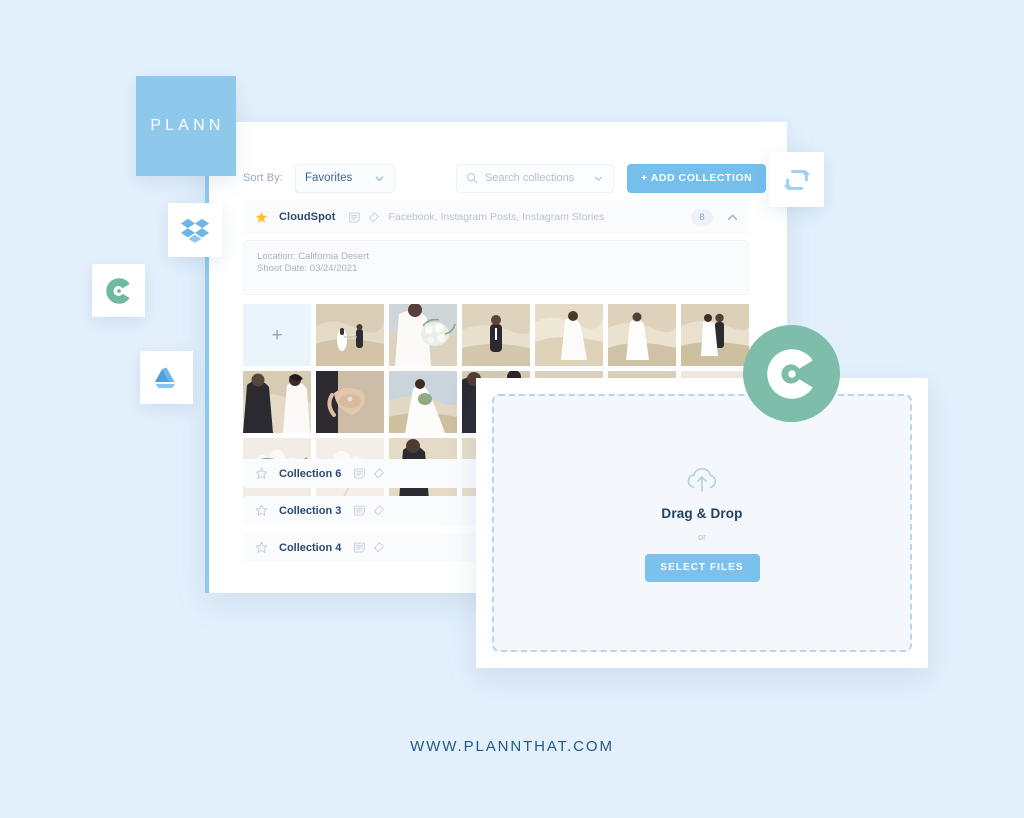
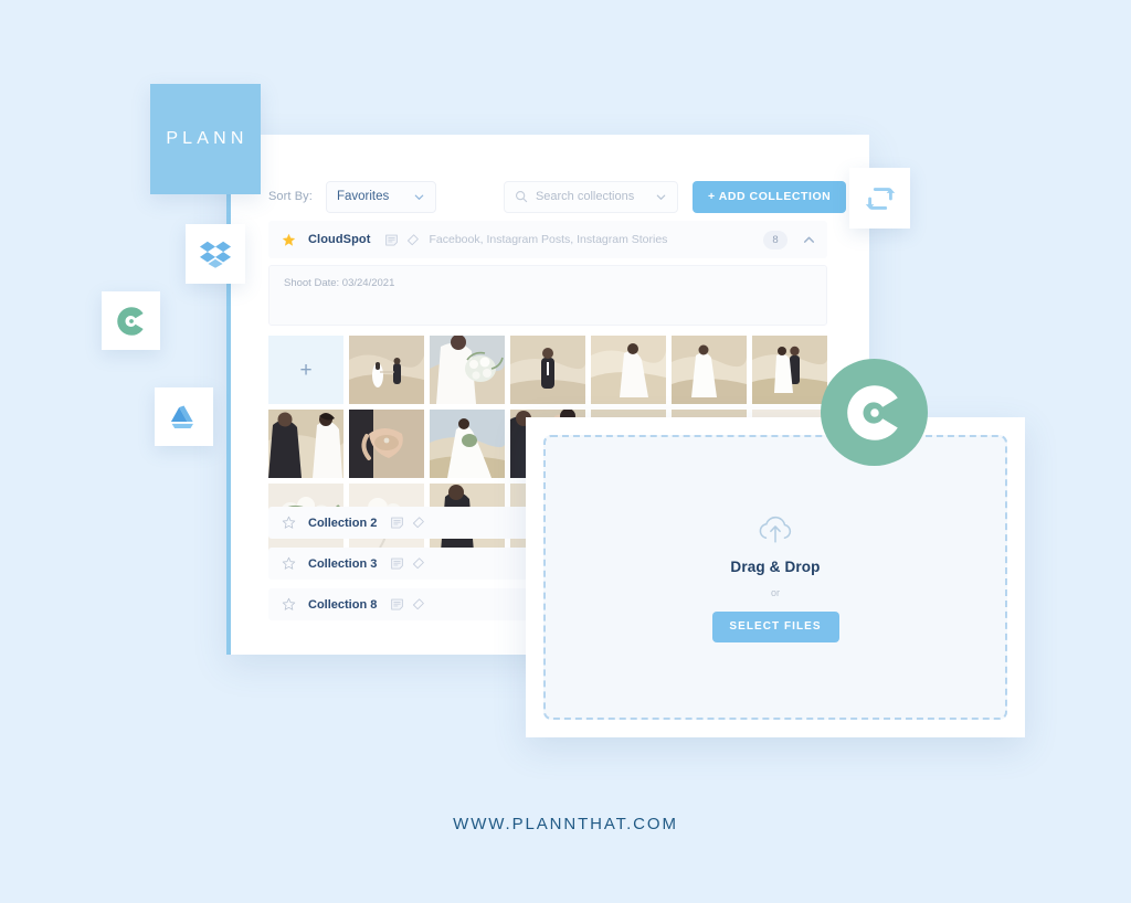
  Sort By:
  Favorites
  Search collections
  + ADD COLLECTION
  CloudSpot
  Facebook, Instagram Posts, Instagram Stories
  8
- Location: California Desert
  Shoot Date: 03/24/2021
  +
- Collection 6
+ Collection 2
  Collection 3
- Collection 4
+ Collection 8
  PLANN
  Drag & Drop
  or
  SELECT FILES
  WWW.PLANNTHAT.COM
